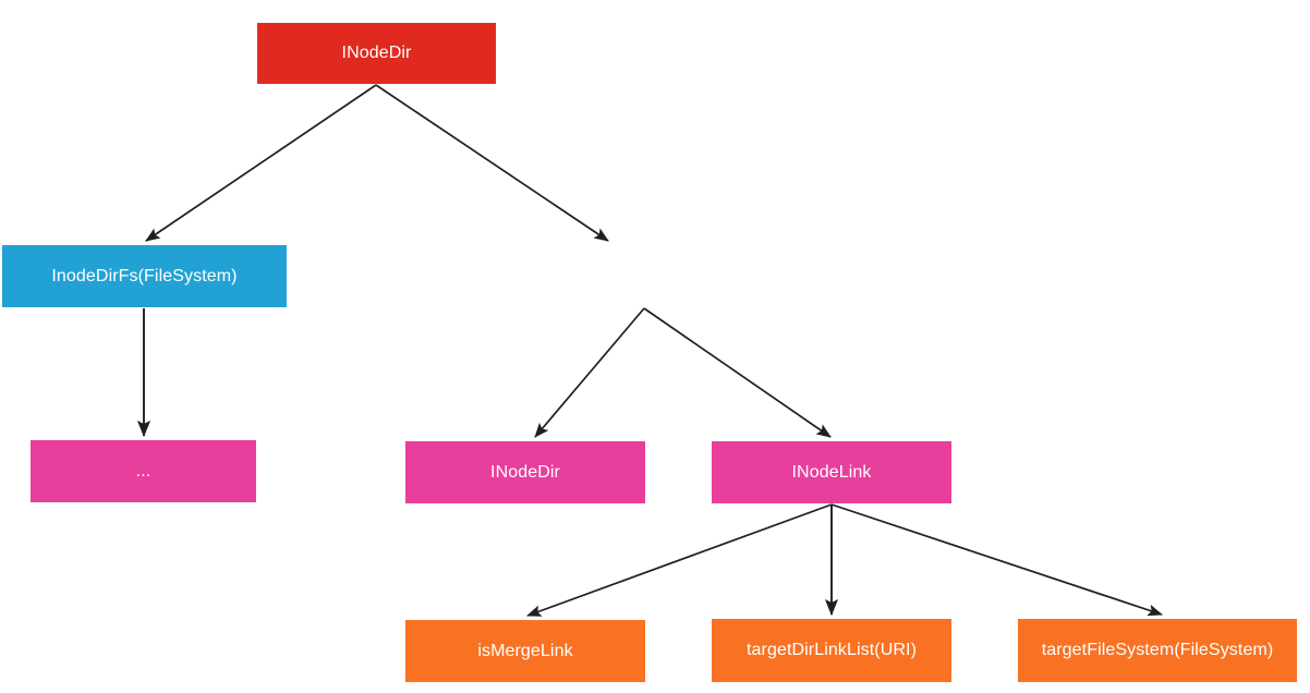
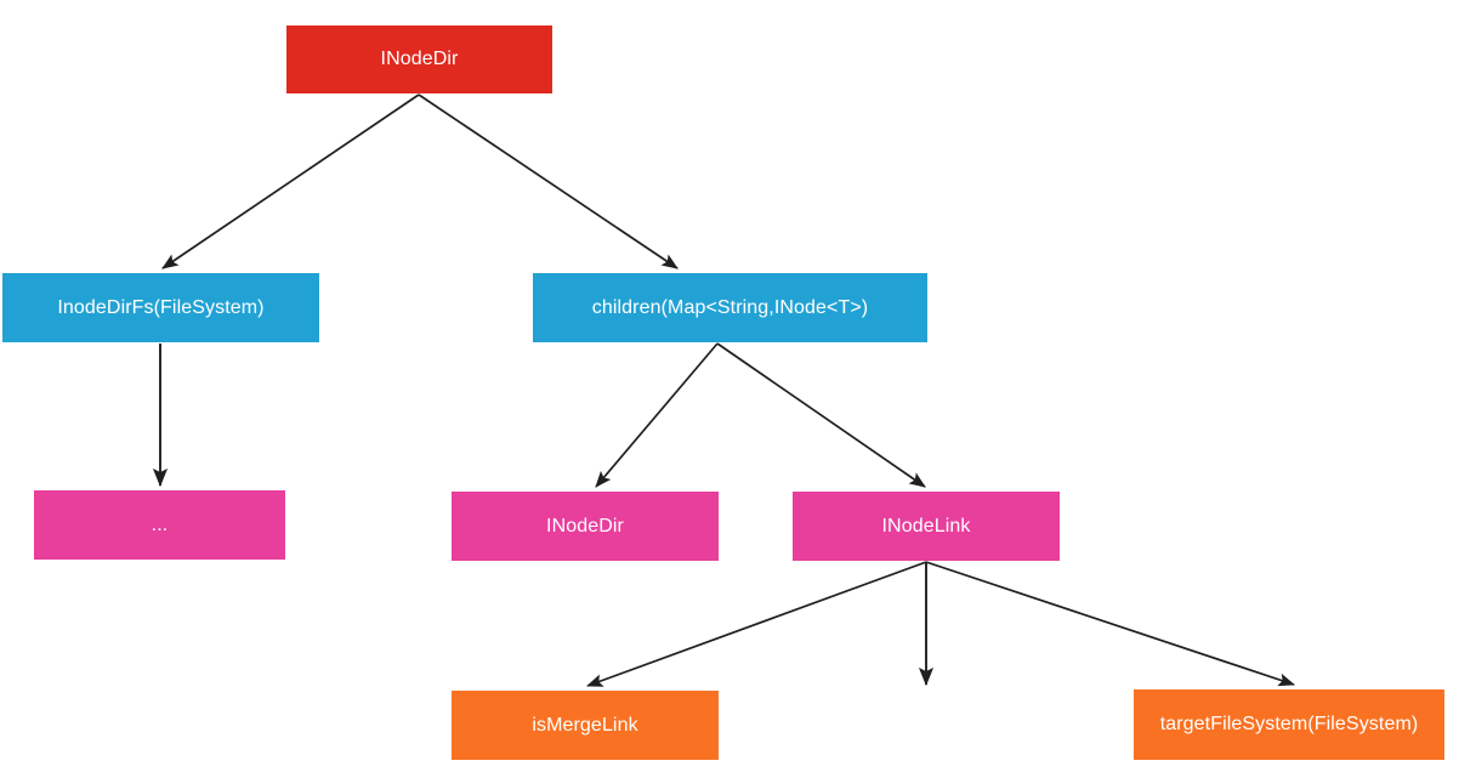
  INodeDir
  InodeDirFs(FileSystem)
+ children(Map<String,INode<T>)
  ...
  INodeDir
  INodeLink
  isMergeLink
- targetDirLinkList(URI)
  targetFileSystem(FileSystem)
